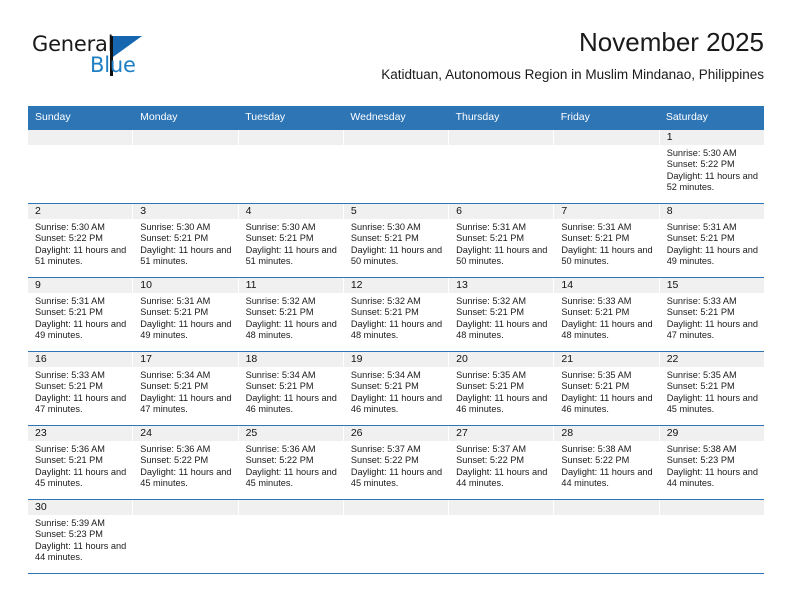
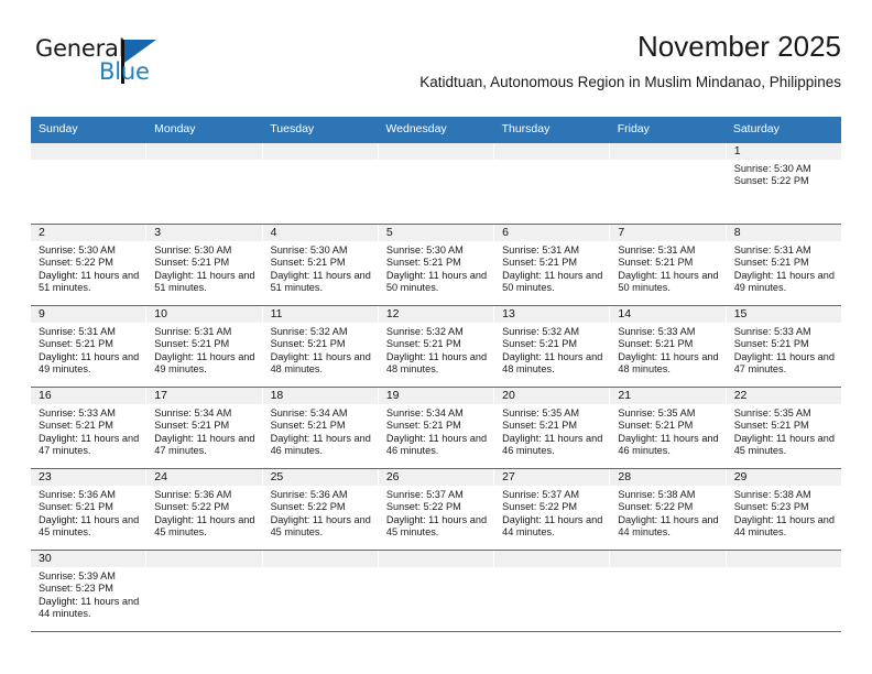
  Genera
  Blue
  November 2025
  Katidtuan, Autonomous Region in Muslim Mindanao, Philippines
  Sunday
  Monday
  Tuesday
  Wednesday
  Thursday
  Friday
  Saturday
  1
  Sunrise: 5:30 AM
  Sunset: 5:22 PM
- Daylight: 11 hours and 52 minutes.
  2
  Sunrise: 5:30 AM
  Sunset: 5:22 PM
  Daylight: 11 hours and 51 minutes.
  3
  Sunrise: 5:30 AM
  Sunset: 5:21 PM
  Daylight: 11 hours and 51 minutes.
  4
  Sunrise: 5:30 AM
  Sunset: 5:21 PM
  Daylight: 11 hours and 51 minutes.
  5
  Sunrise: 5:30 AM
  Sunset: 5:21 PM
  Daylight: 11 hours and 50 minutes.
  6
  Sunrise: 5:31 AM
  Sunset: 5:21 PM
  Daylight: 11 hours and 50 minutes.
  7
  Sunrise: 5:31 AM
  Sunset: 5:21 PM
  Daylight: 11 hours and 50 minutes.
  8
  Sunrise: 5:31 AM
  Sunset: 5:21 PM
  Daylight: 11 hours and 49 minutes.
  9
  Sunrise: 5:31 AM
  Sunset: 5:21 PM
  Daylight: 11 hours and 49 minutes.
  10
  Sunrise: 5:31 AM
  Sunset: 5:21 PM
  Daylight: 11 hours and 49 minutes.
  11
  Sunrise: 5:32 AM
  Sunset: 5:21 PM
  Daylight: 11 hours and 48 minutes.
  12
  Sunrise: 5:32 AM
  Sunset: 5:21 PM
  Daylight: 11 hours and 48 minutes.
  13
  Sunrise: 5:32 AM
  Sunset: 5:21 PM
  Daylight: 11 hours and 48 minutes.
  14
  Sunrise: 5:33 AM
  Sunset: 5:21 PM
  Daylight: 11 hours and 48 minutes.
  15
  Sunrise: 5:33 AM
  Sunset: 5:21 PM
  Daylight: 11 hours and 47 minutes.
  16
  Sunrise: 5:33 AM
  Sunset: 5:21 PM
  Daylight: 11 hours and 47 minutes.
  17
  Sunrise: 5:34 AM
  Sunset: 5:21 PM
  Daylight: 11 hours and 47 minutes.
  18
  Sunrise: 5:34 AM
  Sunset: 5:21 PM
  Daylight: 11 hours and 46 minutes.
  19
  Sunrise: 5:34 AM
  Sunset: 5:21 PM
  Daylight: 11 hours and 46 minutes.
  20
  Sunrise: 5:35 AM
  Sunset: 5:21 PM
  Daylight: 11 hours and 46 minutes.
  21
  Sunrise: 5:35 AM
  Sunset: 5:21 PM
  Daylight: 11 hours and 46 minutes.
  22
  Sunrise: 5:35 AM
  Sunset: 5:21 PM
  Daylight: 11 hours and 45 minutes.
  23
  Sunrise: 5:36 AM
  Sunset: 5:21 PM
  Daylight: 11 hours and 45 minutes.
  24
  Sunrise: 5:36 AM
  Sunset: 5:22 PM
  Daylight: 11 hours and 45 minutes.
  25
  Sunrise: 5:36 AM
  Sunset: 5:22 PM
  Daylight: 11 hours and 45 minutes.
  26
  Sunrise: 5:37 AM
  Sunset: 5:22 PM
  Daylight: 11 hours and 45 minutes.
  27
  Sunrise: 5:37 AM
  Sunset: 5:22 PM
  Daylight: 11 hours and 44 minutes.
  28
  Sunrise: 5:38 AM
  Sunset: 5:22 PM
  Daylight: 11 hours and 44 minutes.
  29
  Sunrise: 5:38 AM
  Sunset: 5:23 PM
  Daylight: 11 hours and 44 minutes.
  30
  Sunrise: 5:39 AM
  Sunset: 5:23 PM
  Daylight: 11 hours and 44 minutes.
